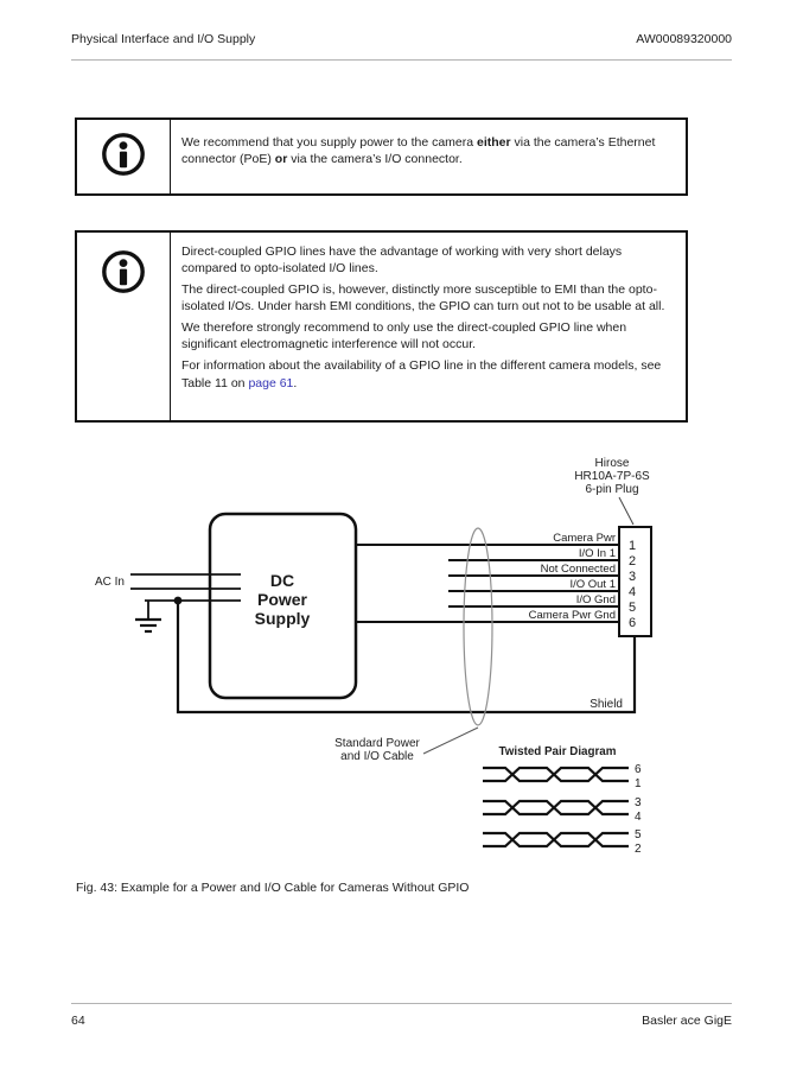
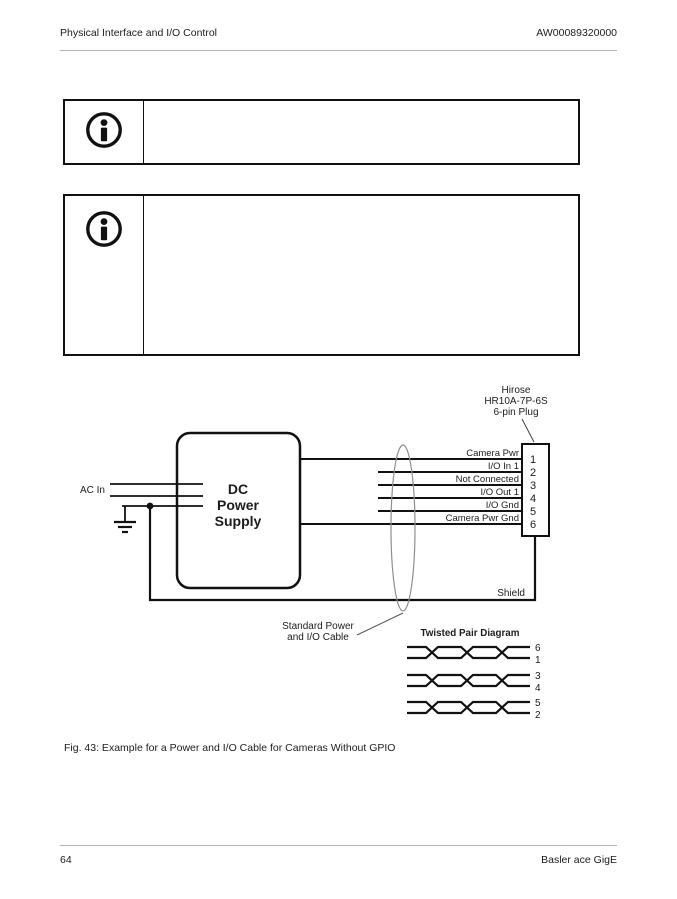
- Physical Interface and I/O Supply
+ Physical Interface and I/O Control
  AW00089320000
- We recommend that you supply power to the camera either via the camera’s Ethernet connector (PoE) or via the camera’s I/O connector.
- Direct-coupled GPIO lines have the advantage of working with very short delays compared to opto-isolated I/O lines.
- The direct-coupled GPIO is, however, distinctly more susceptible to EMI than the opto-isolated I/Os. Under harsh EMI conditions, the GPIO can turn out not to be usable at all.
- We therefore strongly recommend to only use the direct-coupled GPIO line when significant electromagnetic interference will not occur.
- For information about the availability of a GPIO line in the different camera models, see Table 11 on page 61.
  Hirose
  HR10A-7P-6S
  6-pin Plug
  AC In
  Shield
  Camera Pwr
  I/O In 1
  Not Connected
  I/O Out 1
  I/O Gnd
  Camera Pwr Gnd
  DC
  Power
  Supply
  1
  2
  3
  4
  5
  6
  Standard Power
  and I/O Cable
  Twisted Pair Diagram
  6
  1
  3
  4
  5
  2
  Fig. 43: Example for a Power and I/O Cable for Cameras Without GPIO
  64
  Basler ace GigE
